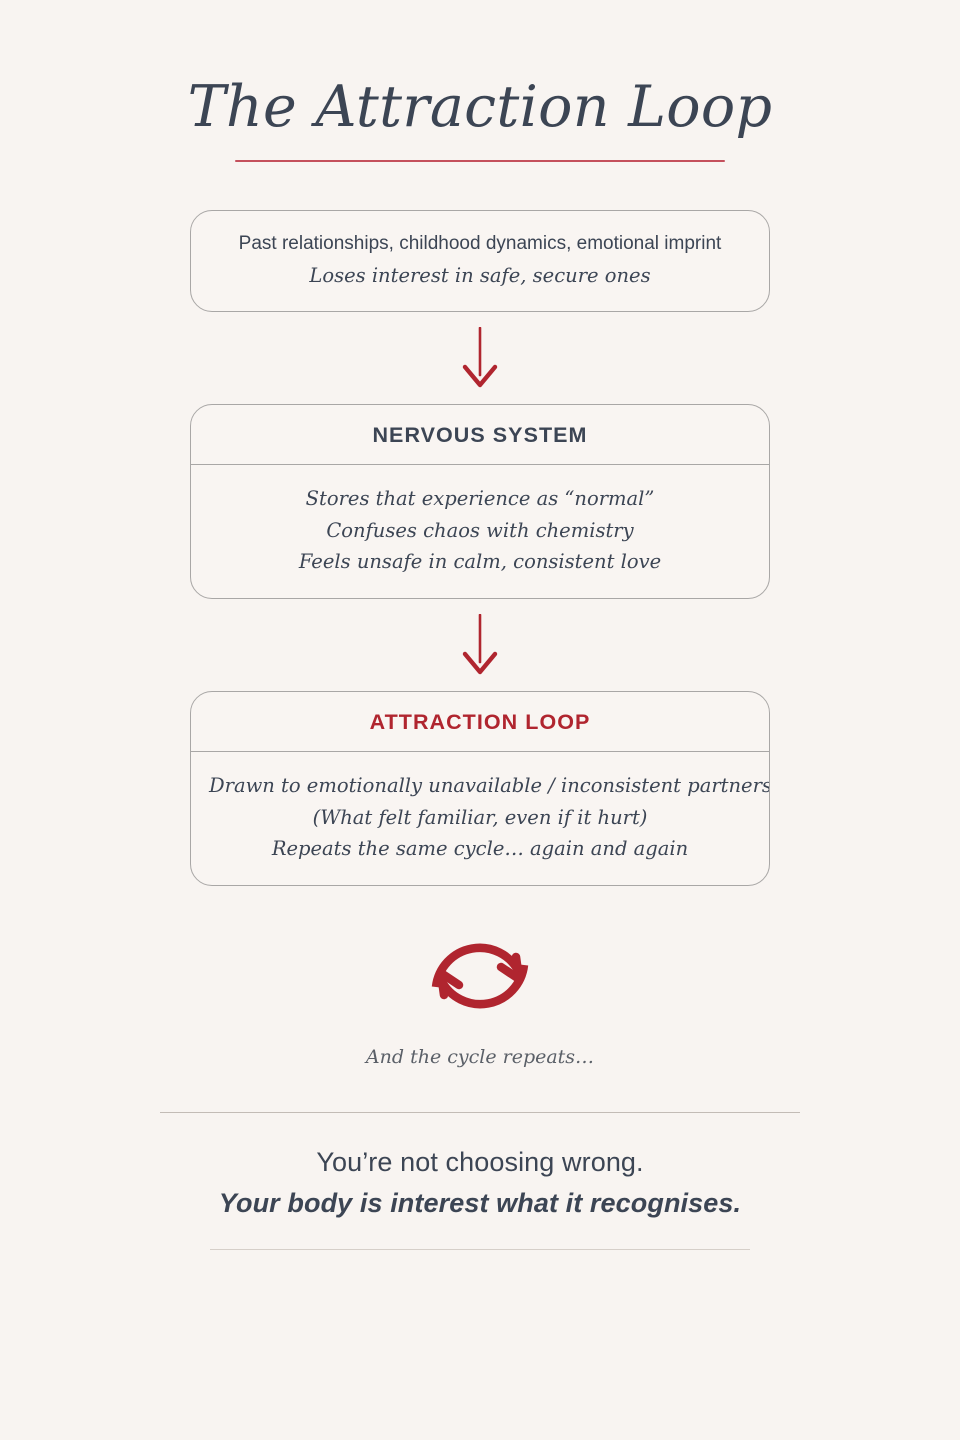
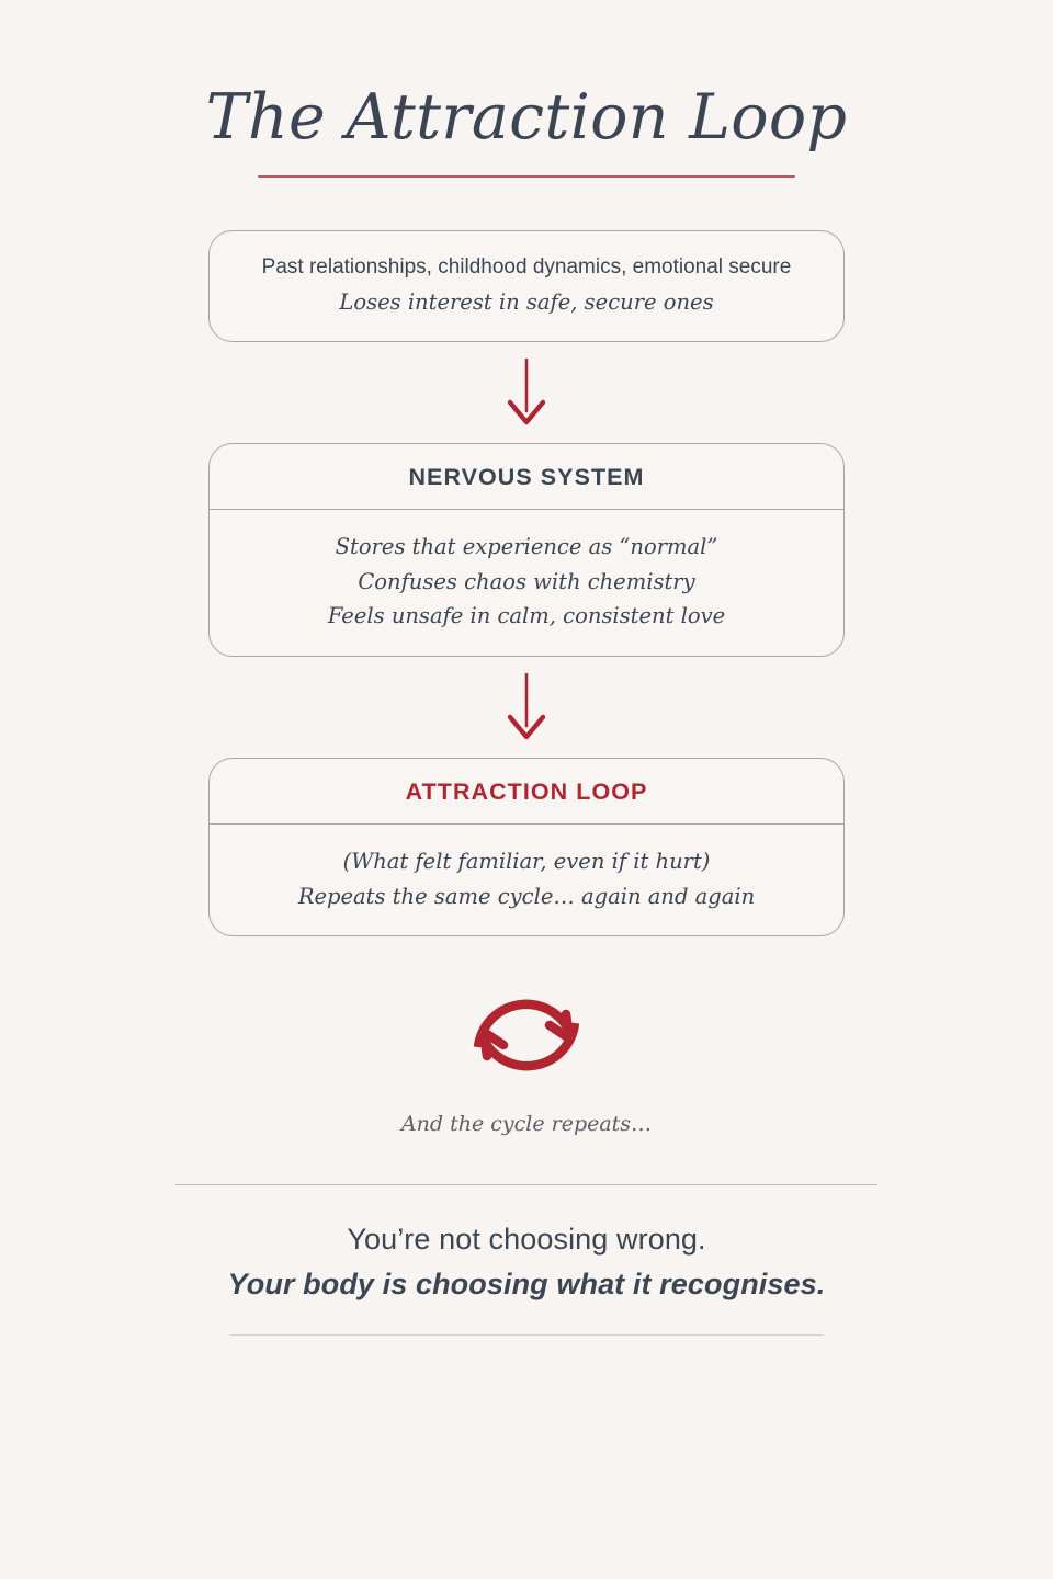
  The Attraction Loop
- Past relationships, childhood dynamics, emotional imprint
+ Past relationships, childhood dynamics, emotional secure
  Loses interest in safe, secure ones
  NERVOUS SYSTEM
  Stores that experience as “normal”
  Confuses chaos with chemistry
  Feels unsafe in calm, consistent love
  ATTRACTION LOOP
- Drawn to emotionally unavailable / inconsistent partners
  (What felt familiar, even if it hurt)
  Repeats the same cycle… again and again
  And the cycle repeats…
  You’re not choosing wrong.
- Your body is interest what it recognises.
+ Your body is choosing what it recognises.
